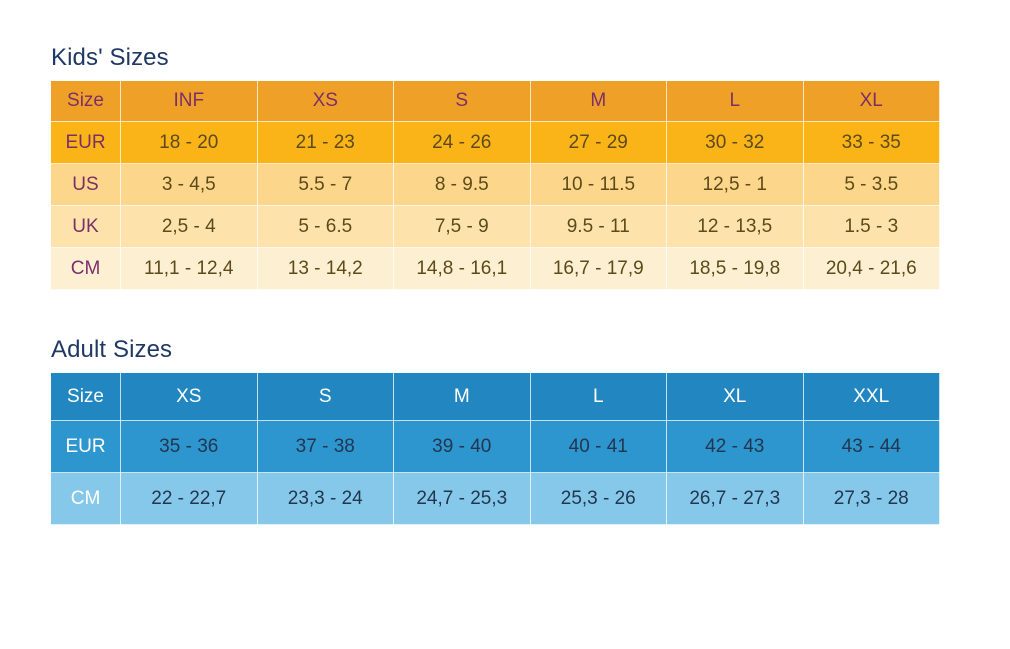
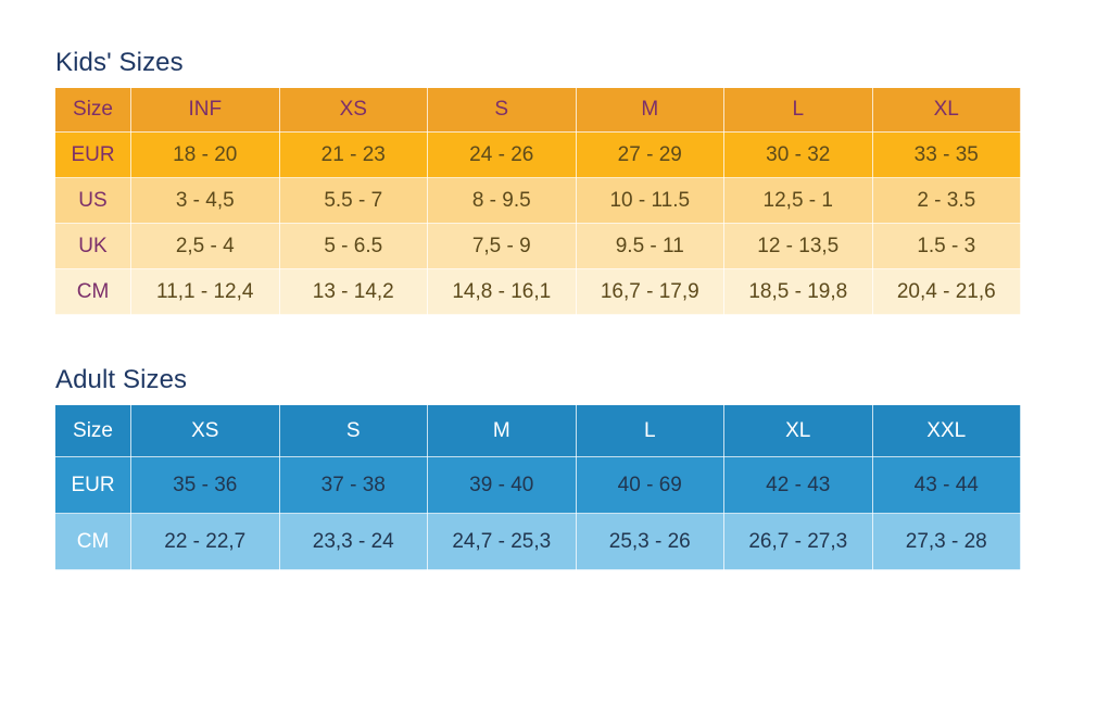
  Kids' Sizes
  Size	INF	XS	S	M	L	XL
  EUR	18 - 20	21 - 23	24 - 26	27 - 29	30 - 32	33 - 35
- US	3 - 4,5	5.5 - 7	8 - 9.5	10 - 11.5	12,5 - 1	5 - 3.5
+ US	3 - 4,5	5.5 - 7	8 - 9.5	10 - 11.5	12,5 - 1	2 - 3.5
  UK	2,5 - 4	5 - 6.5	7,5 - 9	9.5 - 11	12 - 13,5	1.5 - 3
  CM	11,1 - 12,4	13 - 14,2	14,8 - 16,1	16,7 - 17,9	18,5 - 19,8	20,4 - 21,6
  Adult Sizes
  Size	XS	S	M	L	XL	XXL
- EUR	35 - 36	37 - 38	39 - 40	40 - 41	42 - 43	43 - 44
+ EUR	35 - 36	37 - 38	39 - 40	40 - 69	42 - 43	43 - 44
  CM	22 - 22,7	23,3 - 24	24,7 - 25,3	25,3 - 26	26,7 - 27,3	27,3 - 28
